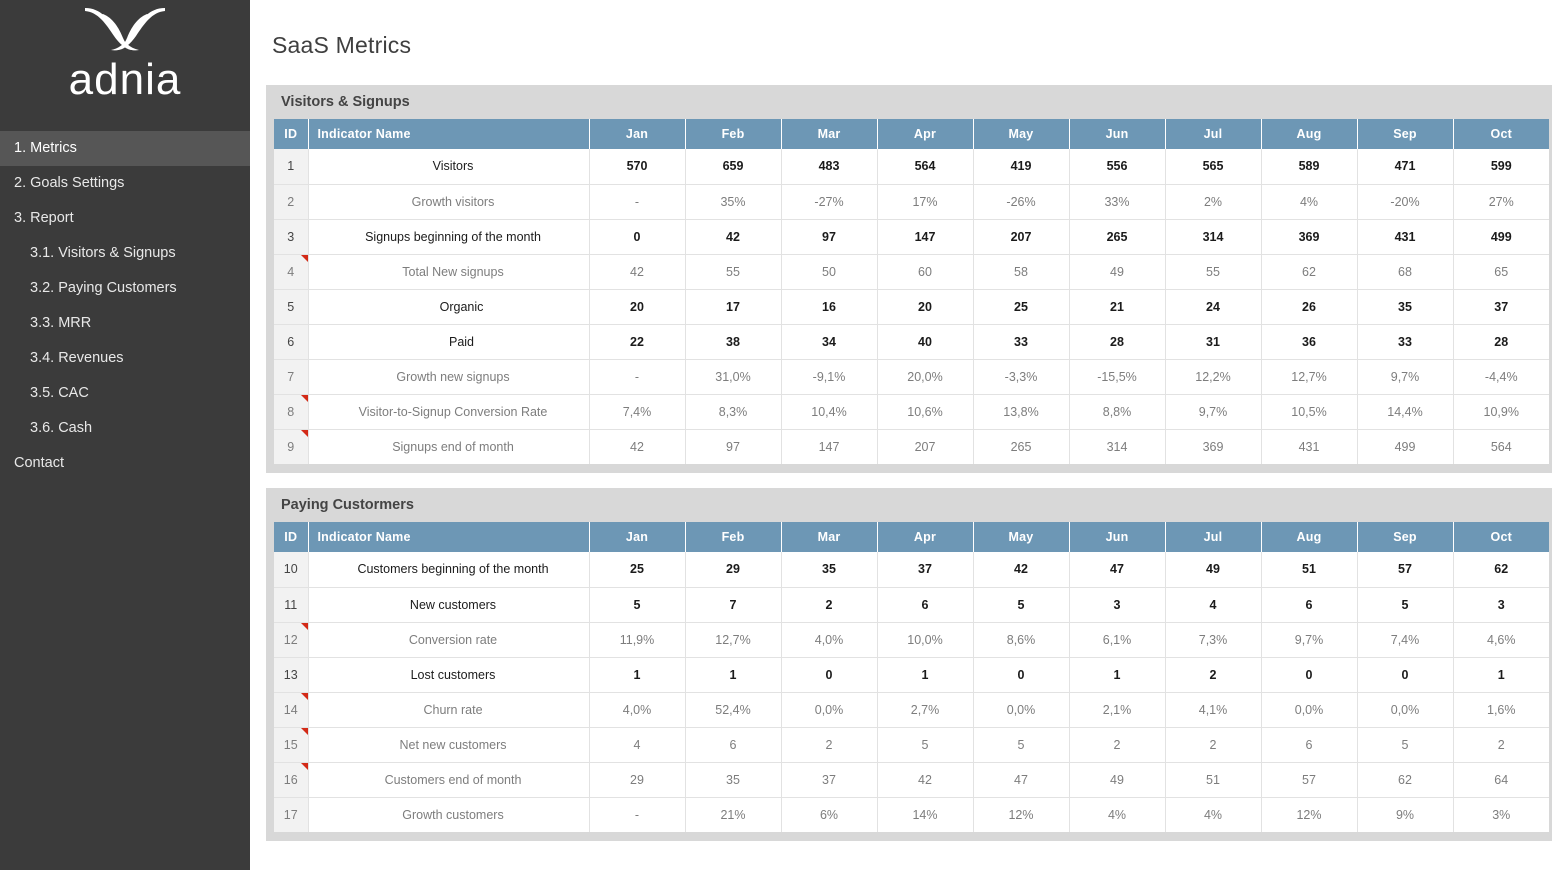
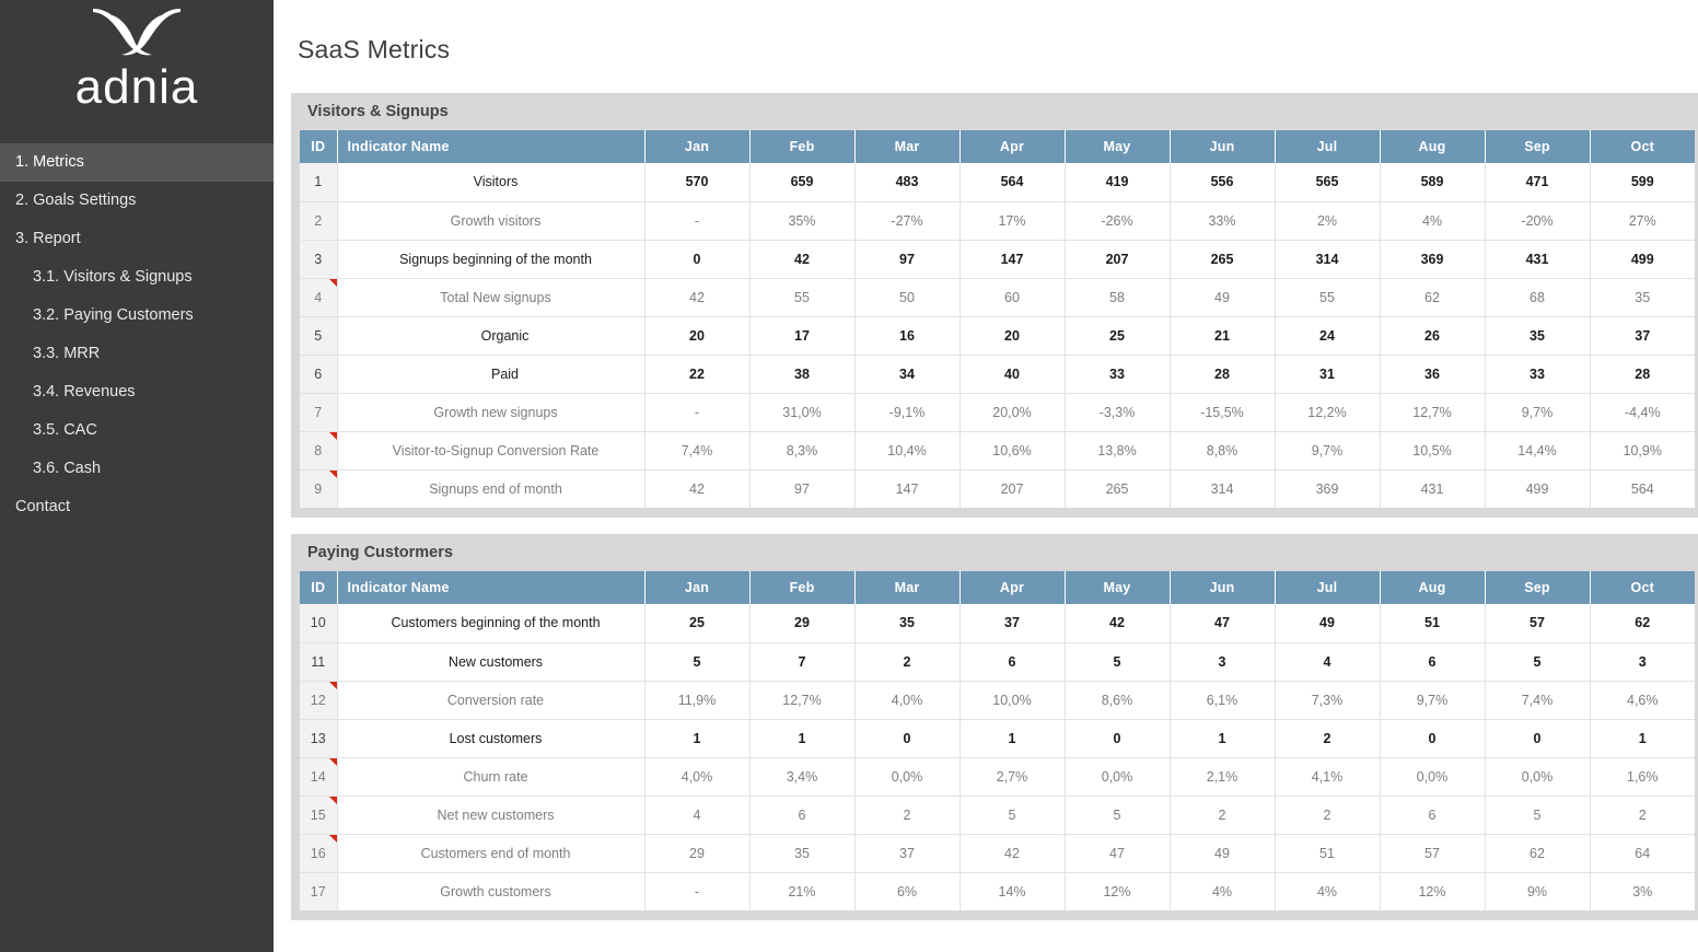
  adnia
  1. Metrics
  2. Goals Settings
  3. Report
  3.1. Visitors & Signups
  3.2. Paying Customers
  3.3. MRR
  3.4. Revenues
  3.5. CAC
  3.6. Cash
  Contact
  SaaS Metrics
  Visitors & Signups
  ID	Indicator Name	Jan	Feb	Mar	Apr	May	Jun	Jul	Aug	Sep	Oct
  1	Visitors	570	659	483	564	419	556	565	589	471	599
  2	Growth visitors	-	35%	-27%	17%	-26%	33%	2%	4%	-20%	27%
  3	Signups beginning of the month	0	42	97	147	207	265	314	369	431	499
- 4	Total New signups	42	55	50	60	58	49	55	62	68	65
+ 4	Total New signups	42	55	50	60	58	49	55	62	68	35
  5	Organic	20	17	16	20	25	21	24	26	35	37
  6	Paid	22	38	34	40	33	28	31	36	33	28
  7	Growth new signups	-	31,0%	-9,1%	20,0%	-3,3%	-15,5%	12,2%	12,7%	9,7%	-4,4%
  8	Visitor-to-Signup Conversion Rate	7,4%	8,3%	10,4%	10,6%	13,8%	8,8%	9,7%	10,5%	14,4%	10,9%
  9	Signups end of month	42	97	147	207	265	314	369	431	499	564
  Paying Custormers
  ID	Indicator Name	Jan	Feb	Mar	Apr	May	Jun	Jul	Aug	Sep	Oct
  10	Customers beginning of the month	25	29	35	37	42	47	49	51	57	62
  11	New customers	5	7	2	6	5	3	4	6	5	3
  12	Conversion rate	11,9%	12,7%	4,0%	10,0%	8,6%	6,1%	7,3%	9,7%	7,4%	4,6%
  13	Lost customers	1	1	0	1	0	1	2	0	0	1
- 14	Churn rate	4,0%	52,4%	0,0%	2,7%	0,0%	2,1%	4,1%	0,0%	0,0%	1,6%
+ 14	Churn rate	4,0%	3,4%	0,0%	2,7%	0,0%	2,1%	4,1%	0,0%	0,0%	1,6%
  15	Net new customers	4	6	2	5	5	2	2	6	5	2
  16	Customers end of month	29	35	37	42	47	49	51	57	62	64
  17	Growth customers	-	21%	6%	14%	12%	4%	4%	12%	9%	3%
